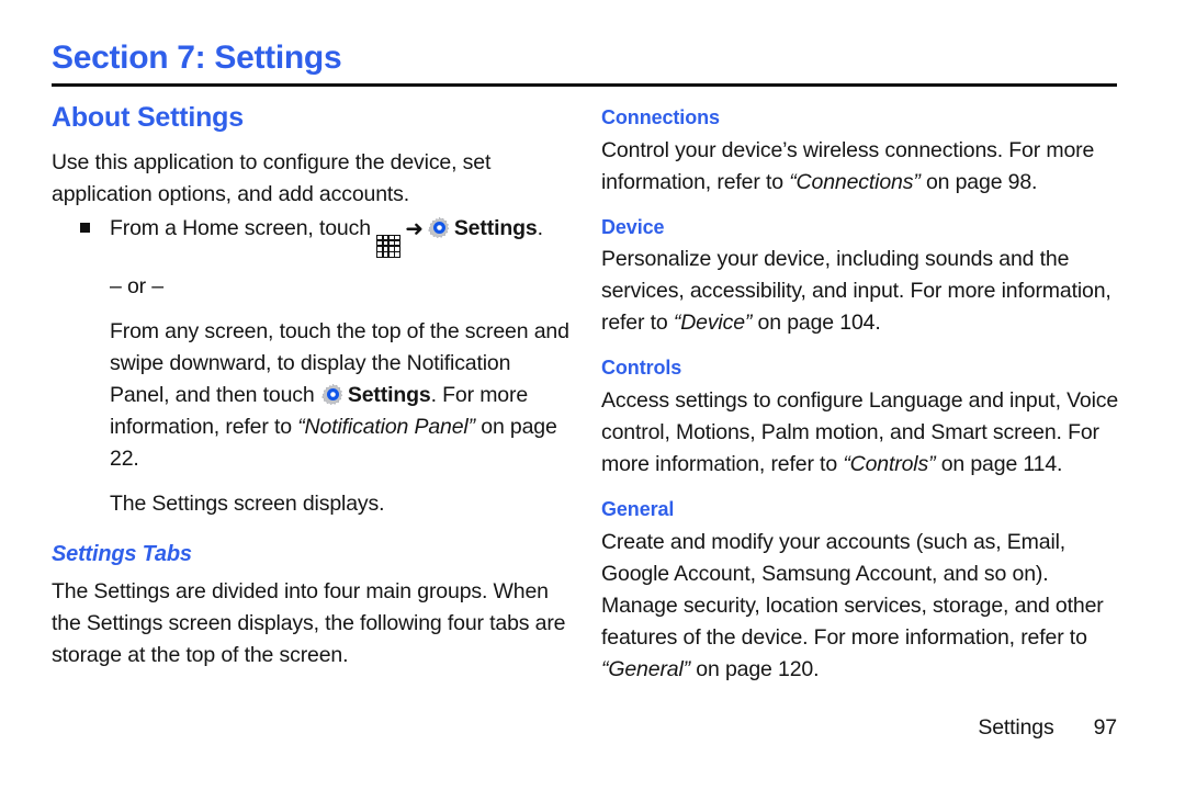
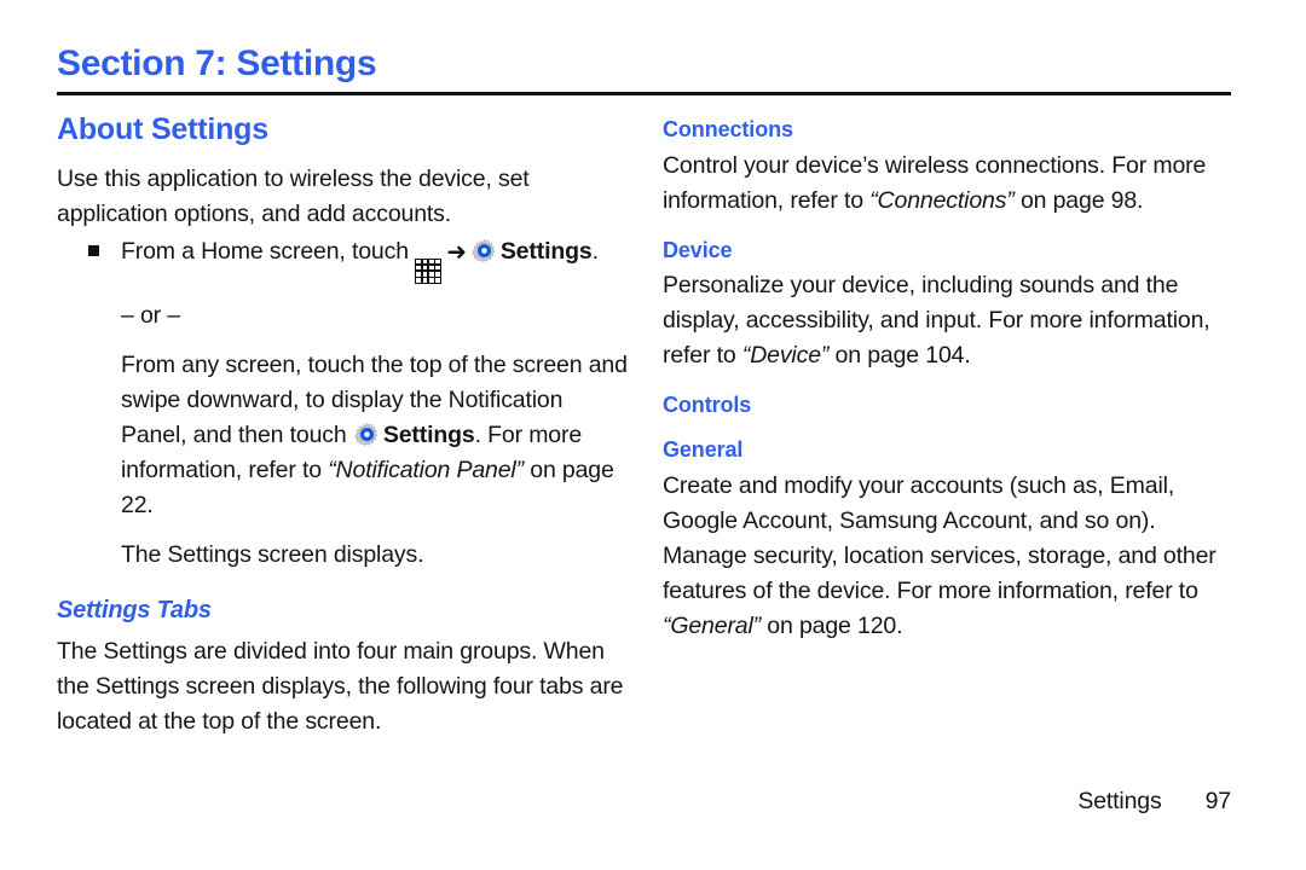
  Section 7: Settings
  About Settings
- Use this application to configure the device, set application options, and add accounts.
+ Use this application to wireless the device, set application options, and add accounts.
  From a Home screen, touch ➜ Settings.
  – or –
  From any screen, touch the top of the screen and swipe downward, to display the Notification Panel, and then touch Settings. For more information, refer to “Notification Panel” on page 22.
  The Settings screen displays.
  Settings Tabs
- The Settings are divided into four main groups. When the Settings screen displays, the following four tabs are storage at the top of the screen.
+ The Settings are divided into four main groups. When the Settings screen displays, the following four tabs are located at the top of the screen.
  Connections
  Control your device’s wireless connections. For more information, refer to “Connections” on page 98.
  Device
- Personalize your device, including sounds and the services, accessibility, and input. For more information, refer to “Device” on page 104.
+ Personalize your device, including sounds and the display, accessibility, and input. For more information, refer to “Device” on page 104.
  Controls
- Access settings to configure Language and input, Voice control, Motions, Palm motion, and Smart screen. For more information, refer to “Controls” on page 114.
  General
  Create and modify your accounts (such as, Email, Google Account, Samsung Account, and so on). Manage security, location services, storage, and other features of the device. For more information, refer to “General” on page 120.
  Settings 97
